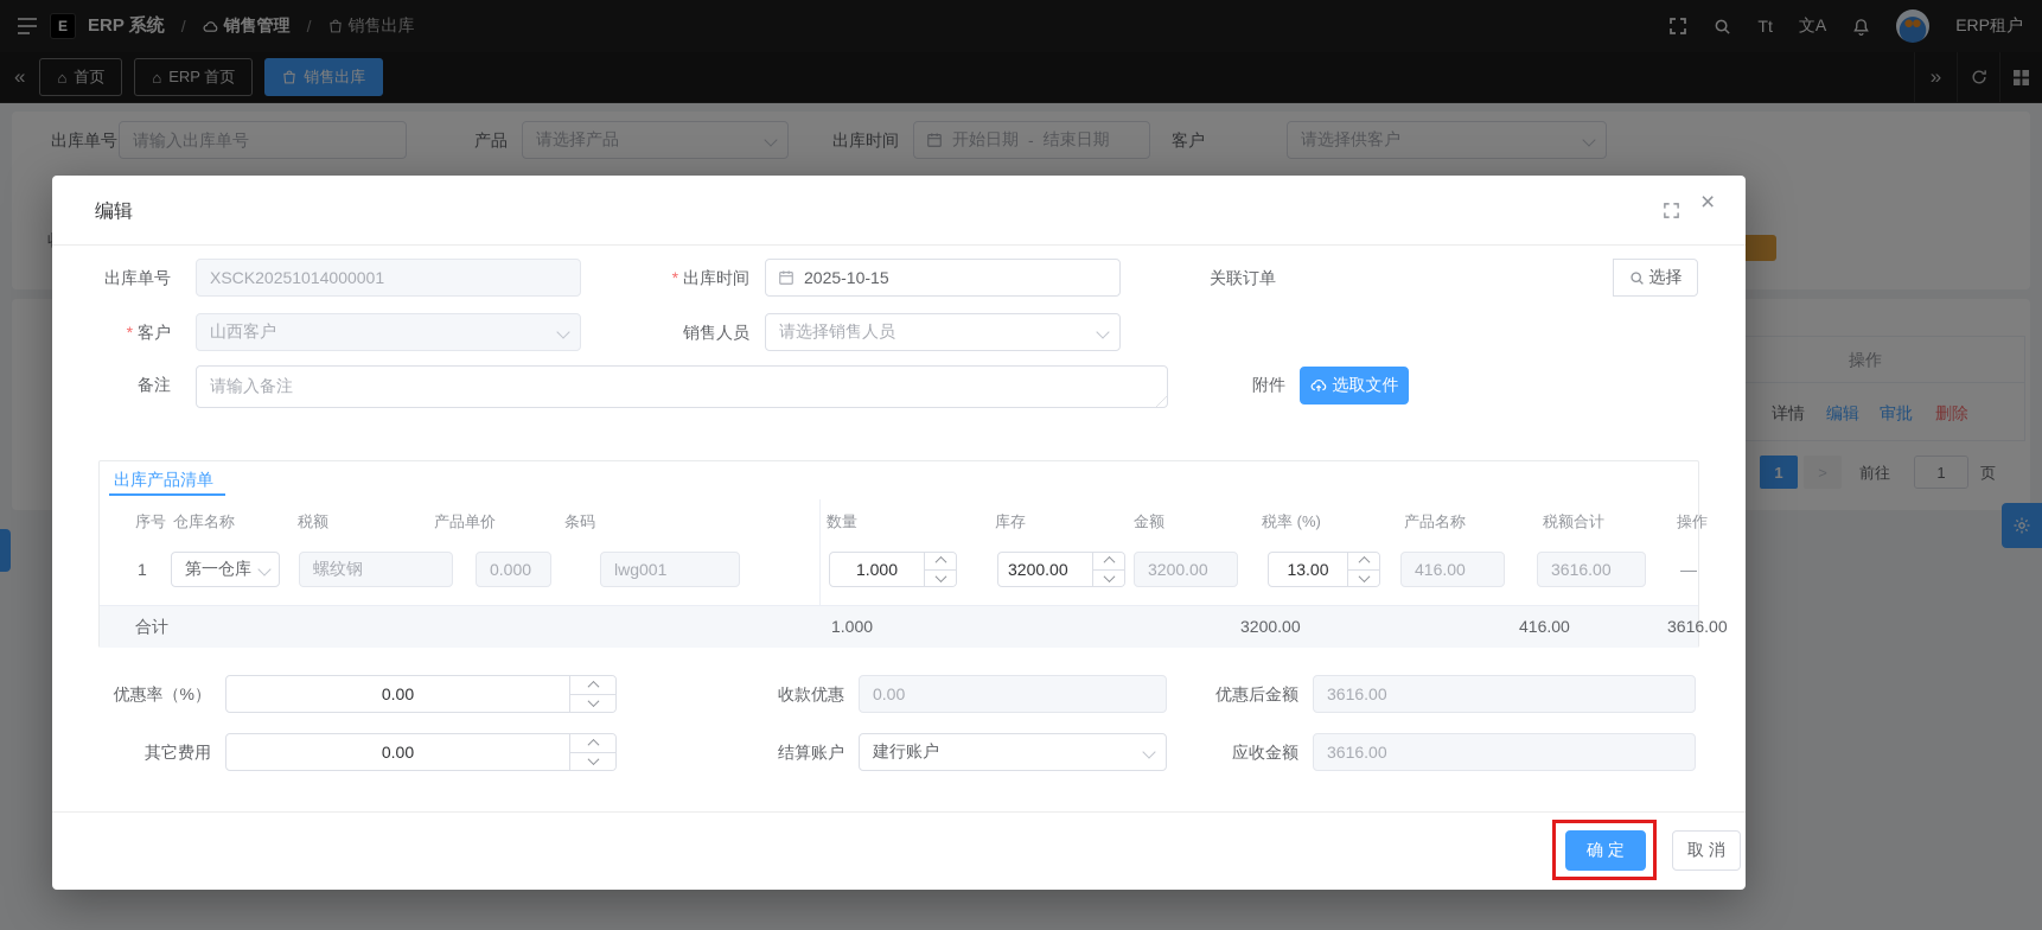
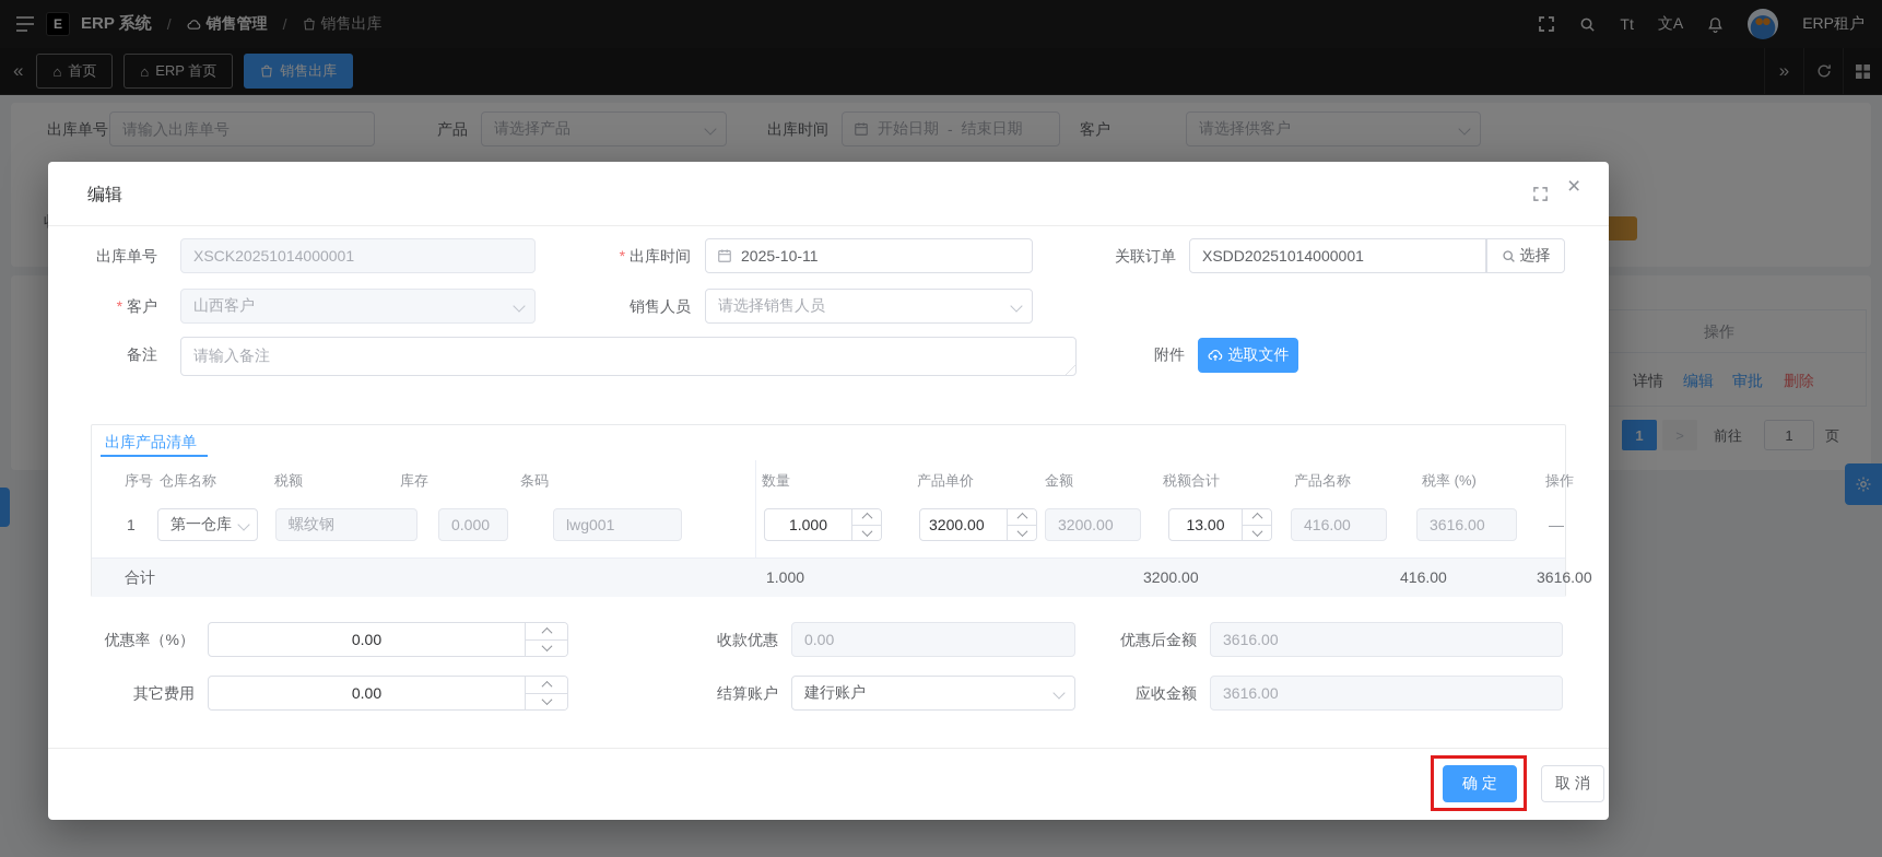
  E
  ERP 系统
  /
  销售管理
  /
  销售出库
  Tt
  文A
  ERP租户
  «
  ⌂
  首页
  ⌂
  ERP 首页
  销售出库
  »
  出库单号
  请输入出库单号
  产品
  请选择产品
  出库时间
  开始日期
  -
  结束日期
  客户
  请选择供客户
  操作
  详情
  编辑
  审批
  删除
  1
  >
  前往
  1
  页
  编辑
  ×
  出库单号
  XSCK20251014000001
  出库时间
- 2025-10-15
+ 2025-10-11
  关联订单
+ XSDD20251014000001
  选择
  客户
  山西客户
  销售人员
  请选择销售人员
  备注
  请输入备注
  附件
  选取文件
  出库产品清单
  序号
  仓库名称
  税额
- 产品单价
+ 库存
  条码
  数量
- 库存
+ 产品单价
  金额
- 税率 (%)
+ 税额合计
  产品名称
- 税额合计
+ 税率 (%)
  操作
  1
  第一仓库
  螺纹钢
  0.000
  lwg001
  1.000
  3200.00
  3200.00
  13.00
  416.00
  3616.00
  —
  合计
  1.000
  3200.00
  416.00
  3616.00
  优惠率（%）
  0.00
  收款优惠
  0.00
  优惠后金额
  3616.00
  其它费用
  0.00
  结算账户
  建行账户
  应收金额
  3616.00
  确 定
  取 消
